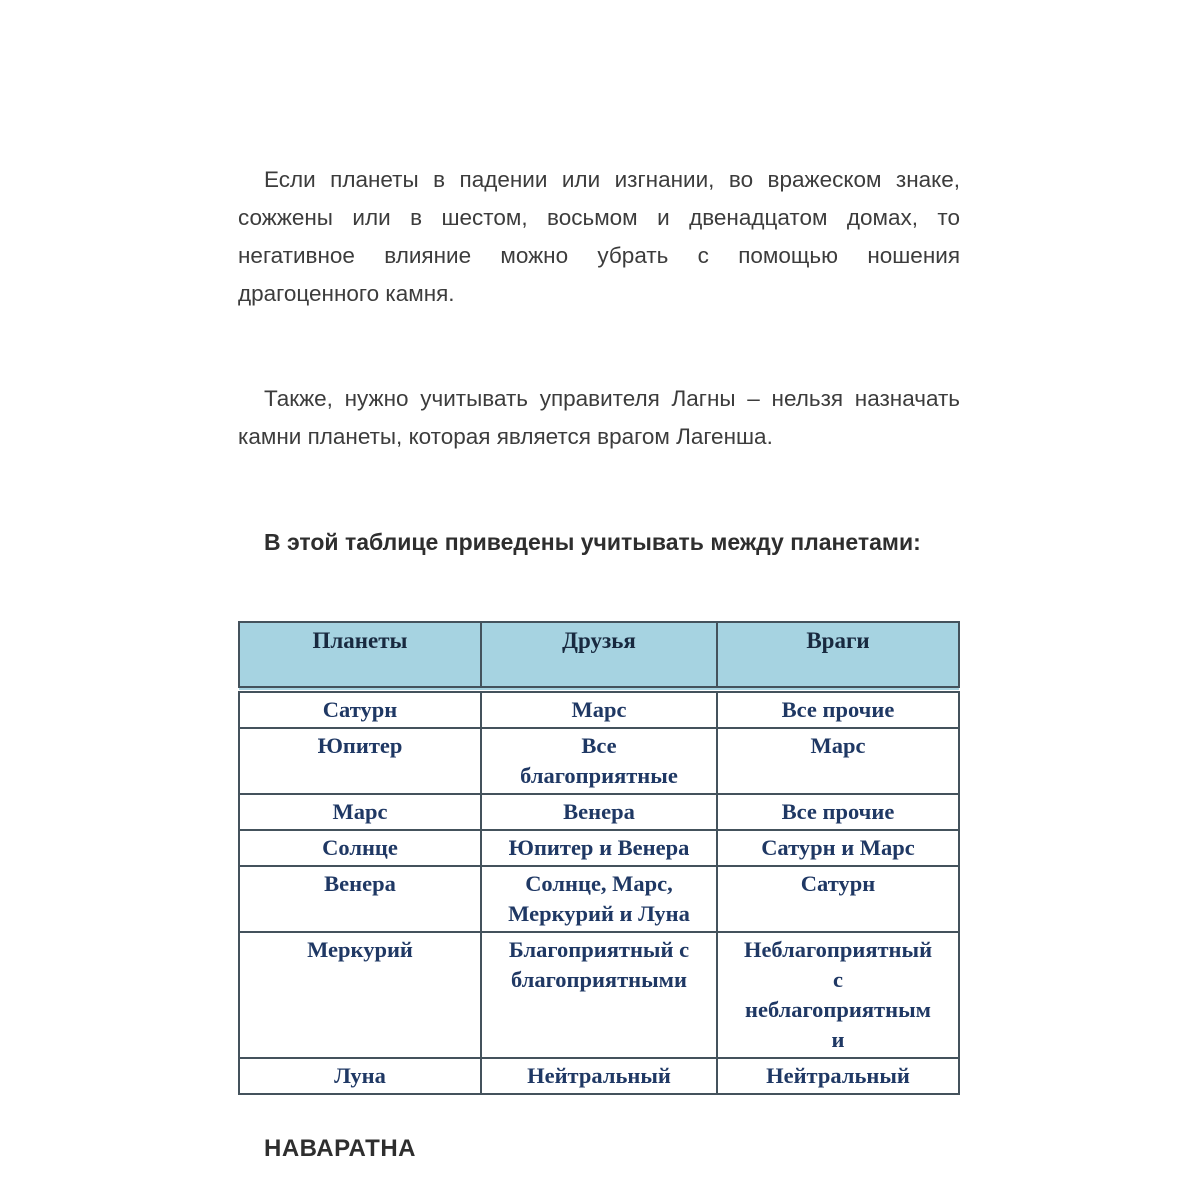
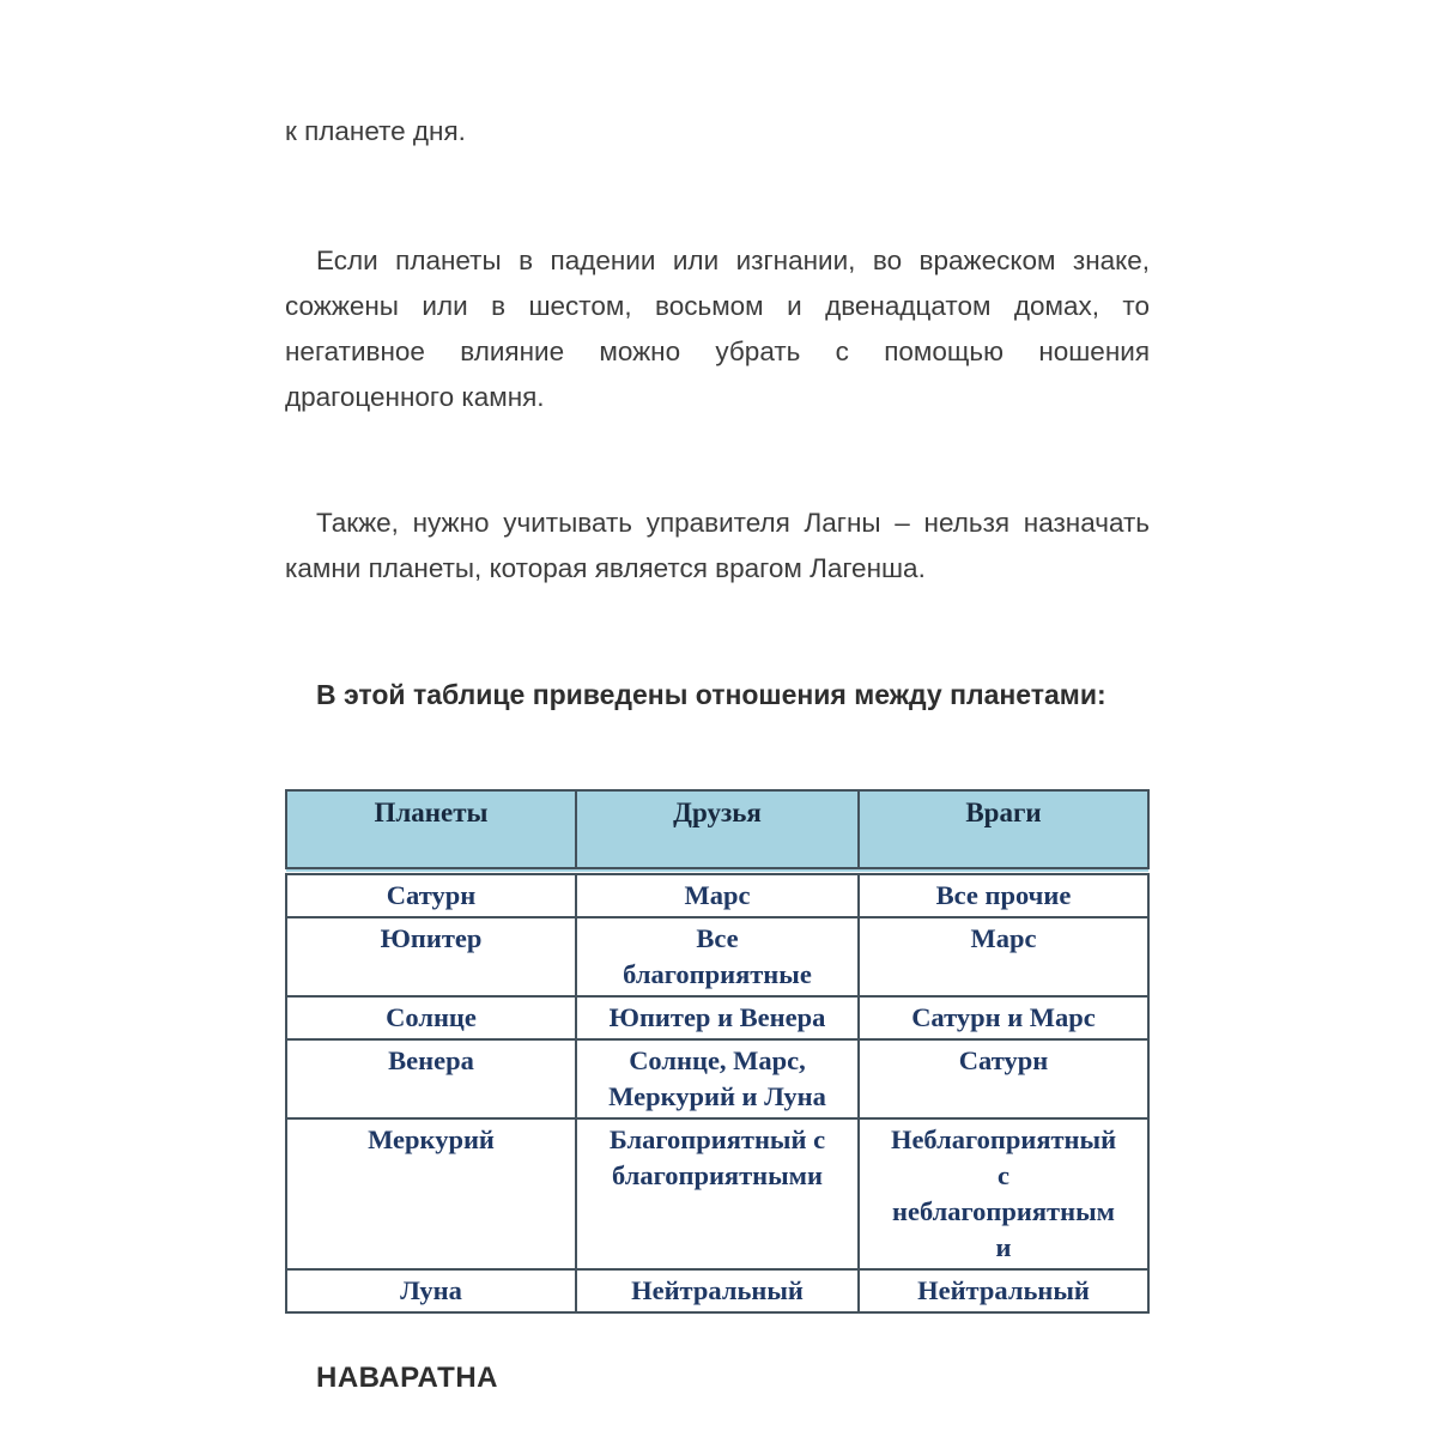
+ к планете дня.
  Если планеты в падении или изгнании, во вражеском знаке, сожжены или в шестом, восьмом и двенадцатом домах, то негативное влияние можно убрать с помощью ношения драгоценного камня.
  Также, нужно учитывать управителя Лагны – нельзя назначать камни планеты, которая является врагом Лагенша.
- В этой таблице приведены учитывать между планетами:
+ В этой таблице приведены отношения между планетами:
  Планеты	Друзья	Враги
  Сатурн	Марс	Все прочие
  Юпитер	Все благоприятные	Марс
- Марс	Венера	Все прочие
  Солнце	Юпитер и Венера	Сатурн и Марс
  Венера	Солнце, Марс, Меркурий и Луна	Сатурн
  Меркурий	Благоприятный с благоприятными	Неблагоприятный с неблагоприятным и
  Луна	Нейтральный	Нейтральный
  НАВАРАТНА
